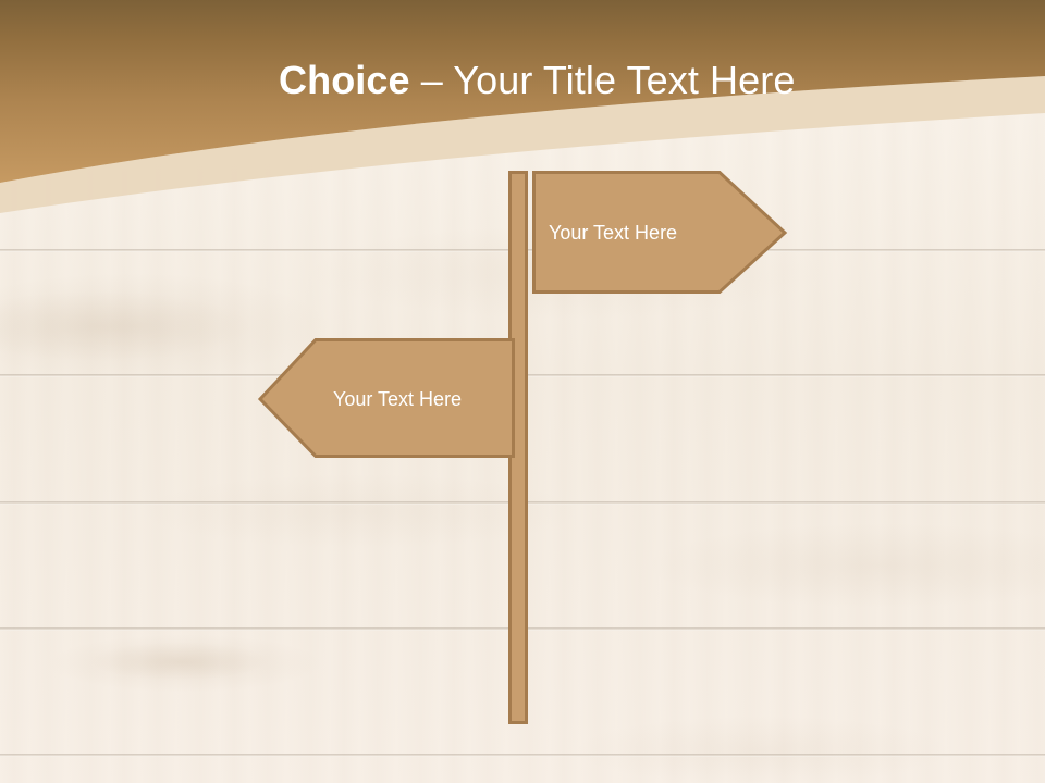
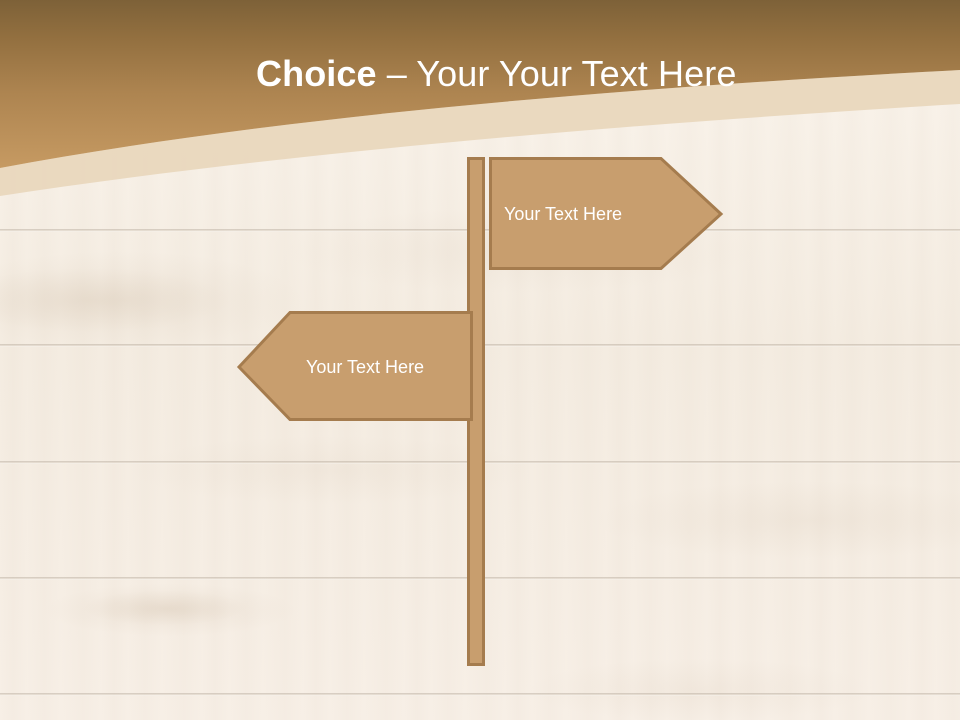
- Choice – Your Title Text Here
+ Choice – Your Your Text Here
  Your Text Here
  Your Text Here
